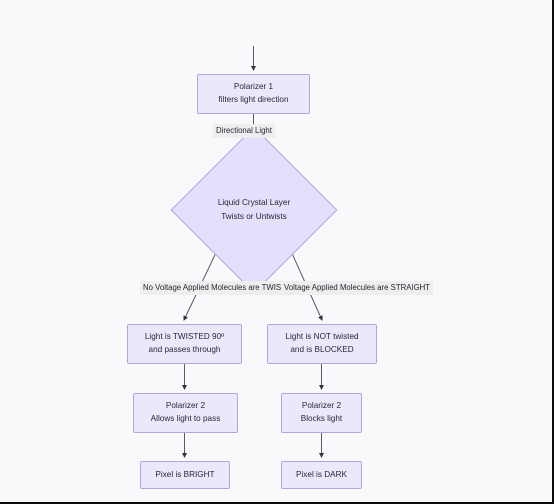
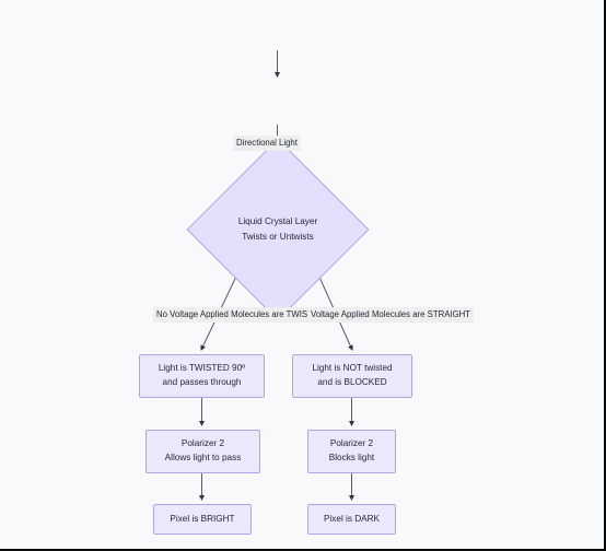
- Polarizer 1
- filters light direction
  Liquid Crystal Layer
  Twists or Untwists
  Light is TWISTED 90º
  and passes through
  Light is NOT twisted
  and is BLOCKED
  Polarizer 2
  Allows light to pass
  Polarizer 2
  Blocks light
  Pixel is BRIGHT
  Pixel is DARK
  Directional Light
  No Voltage Applied Molecules are TWIS
  Voltage Applied Molecules are STRAIGHT
